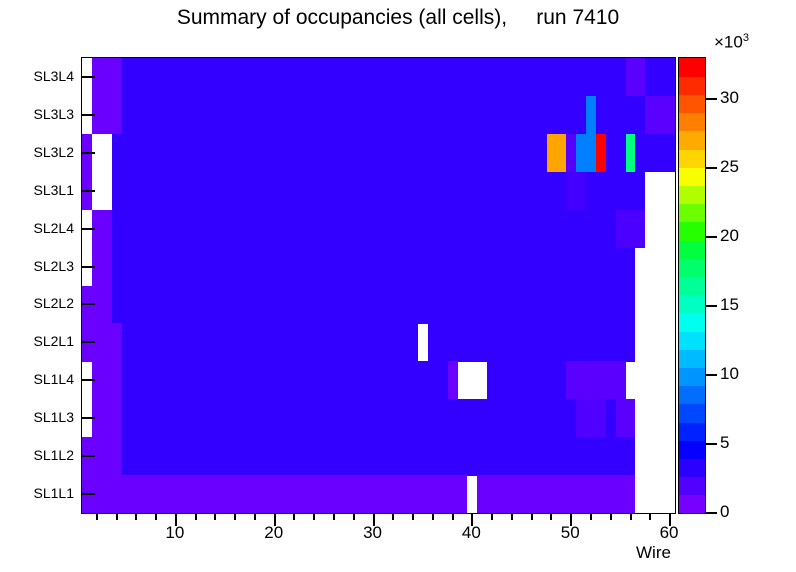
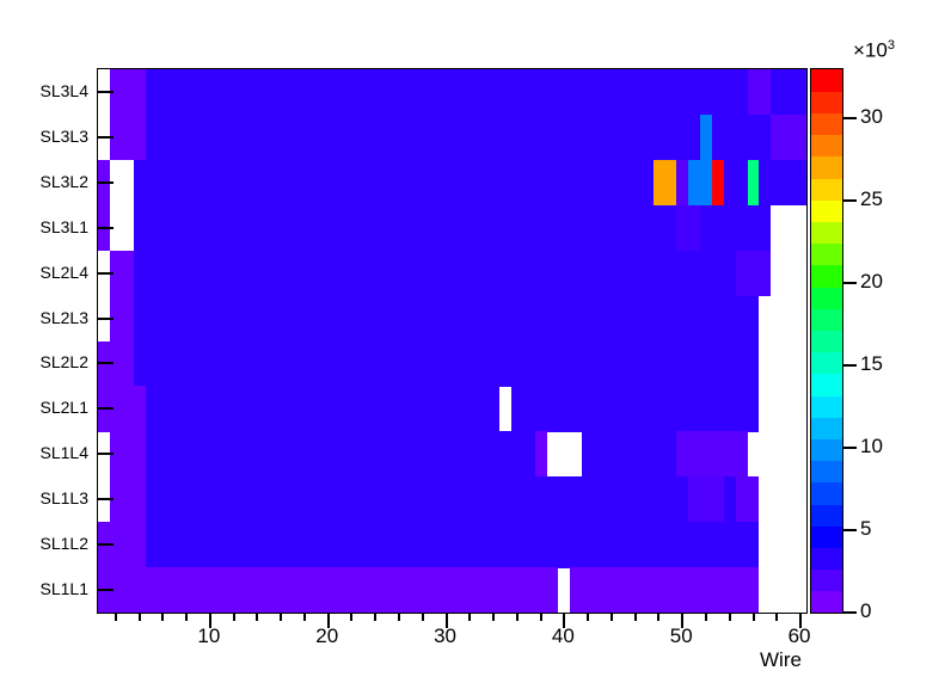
- Summary of occupancies (all cells), run 7410
  SL1L1
  SL1L2
  SL1L3
  SL1L4
  SL2L1
  SL2L2
  SL2L3
  SL2L4
  SL3L1
  SL3L2
  SL3L3
  SL3L4
  10
  20
  30
  40
  50
  60
  Wire
  0
  5
  10
  15
  20
  25
  30
  ×103
